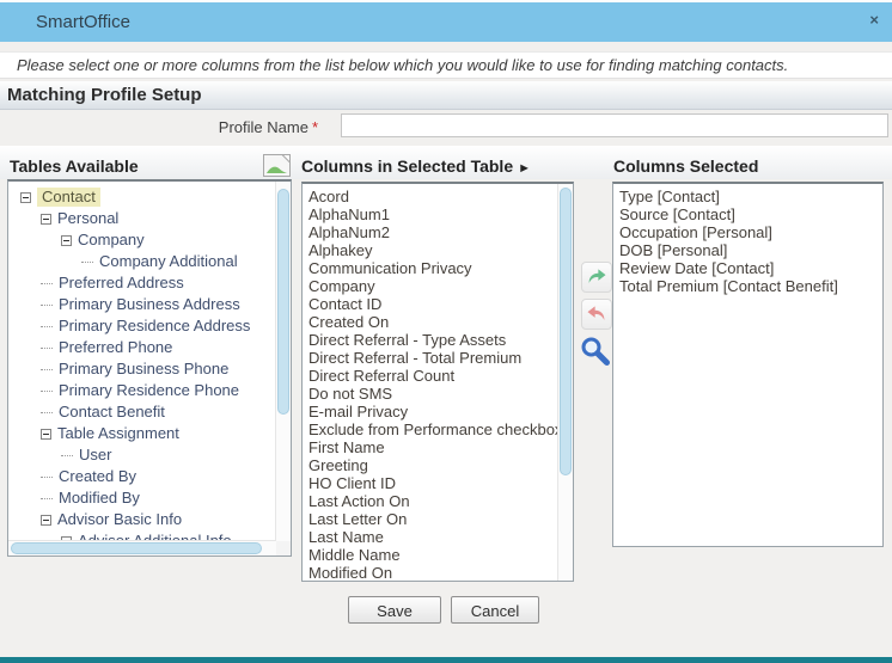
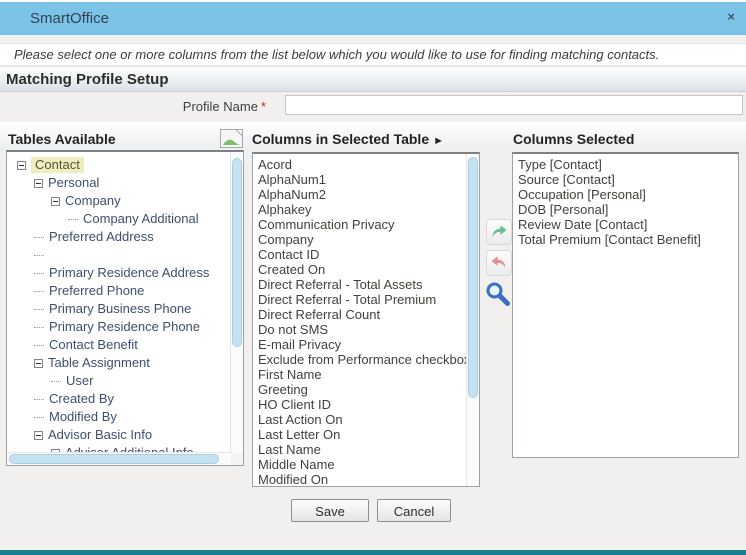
  SmartOffice
  ×
  Please select one or more columns from the list below which you would like to use for finding matching contacts.
  Matching Profile Setup
  Profile Name *
  Tables Available
  Columns in Selected Table ►
  Columns Selected
  Contact
  Personal
  Company
  Company Additional
  Preferred Address
- Primary Business Address
  Primary Residence Address
  Preferred Phone
  Primary Business Phone
  Primary Residence Phone
  Contact Benefit
  Table Assignment
  User
  Created By
  Modified By
  Advisor Basic Info
  Acord
  AlphaNum1
  AlphaNum2
  Alphakey
  Communication Privacy
  Company
  Contact ID
  Created On
- Direct Referral - Type Assets
+ Direct Referral - Total Assets
  Direct Referral - Total Premium
  Direct Referral Count
  Do not SMS
  E-mail Privacy
  Exclude from Performance checkbo
  First Name
  Greeting
  HO Client ID
  Last Action On
  Last Letter On
  Last Name
  Middle Name
  Modified On
  Type [Contact]
  Source [Contact]
  Occupation [Personal]
  DOB [Personal]
  Review Date [Contact]
  Total Premium [Contact Benefit]
  Save
  Cancel
